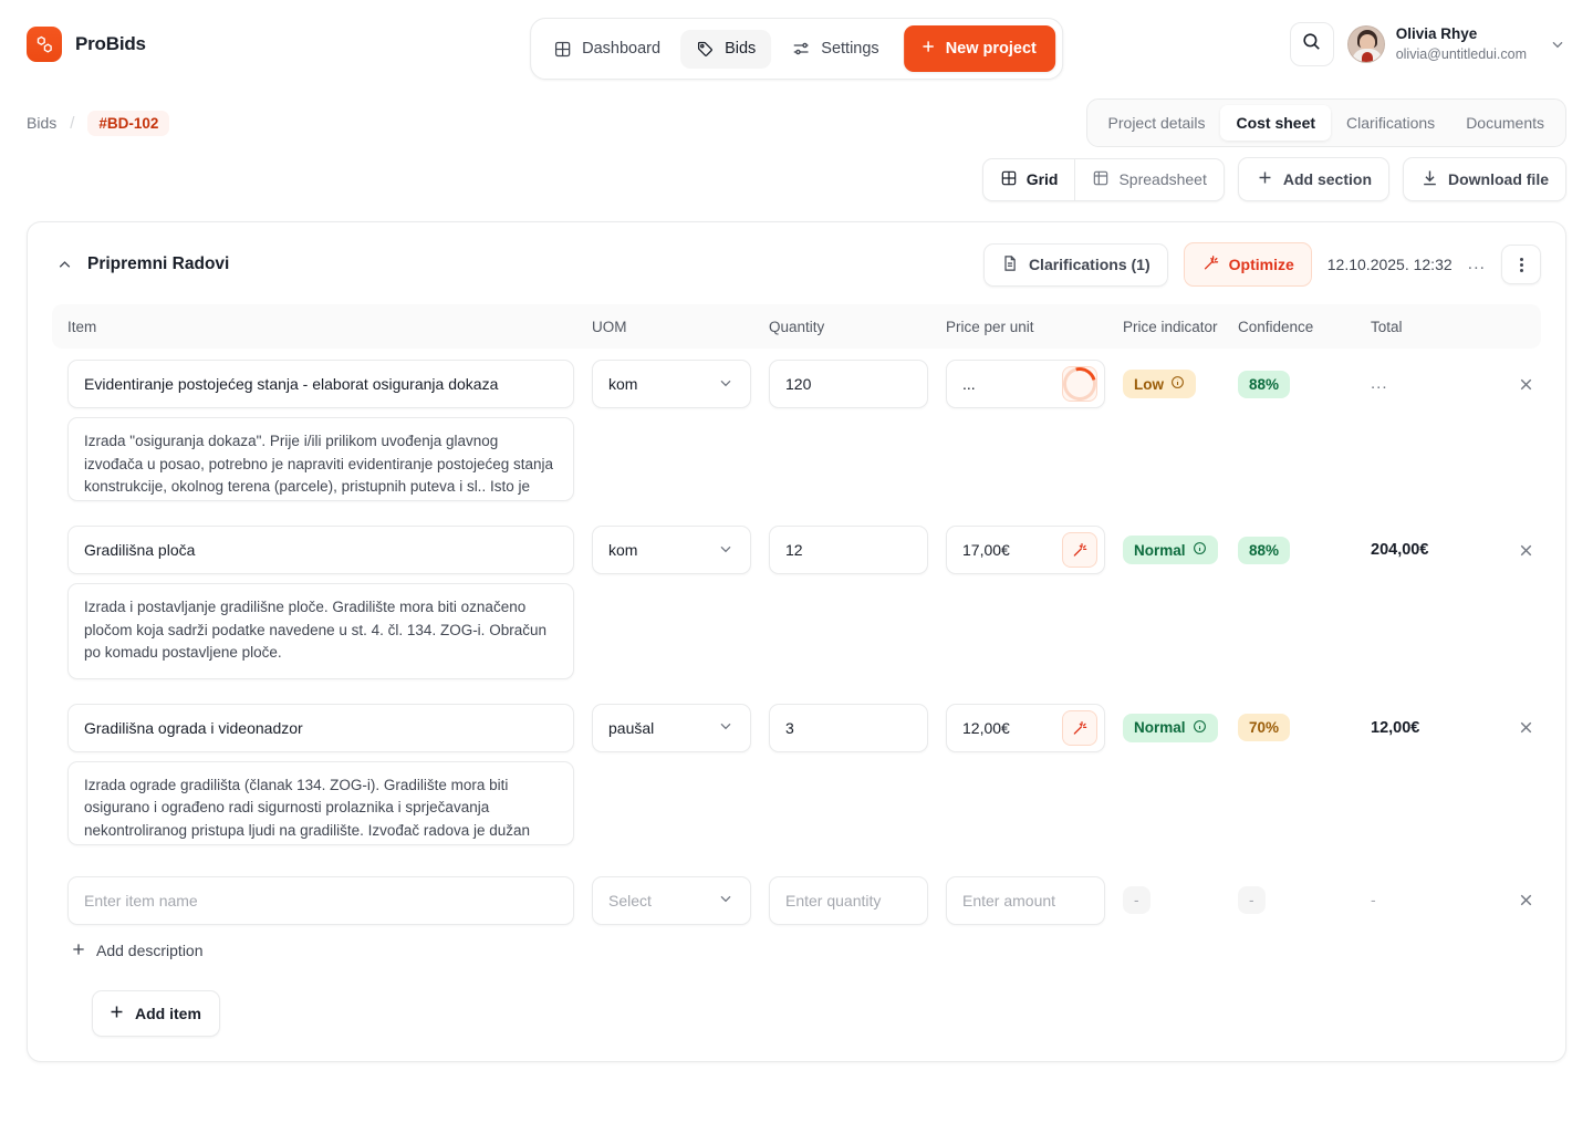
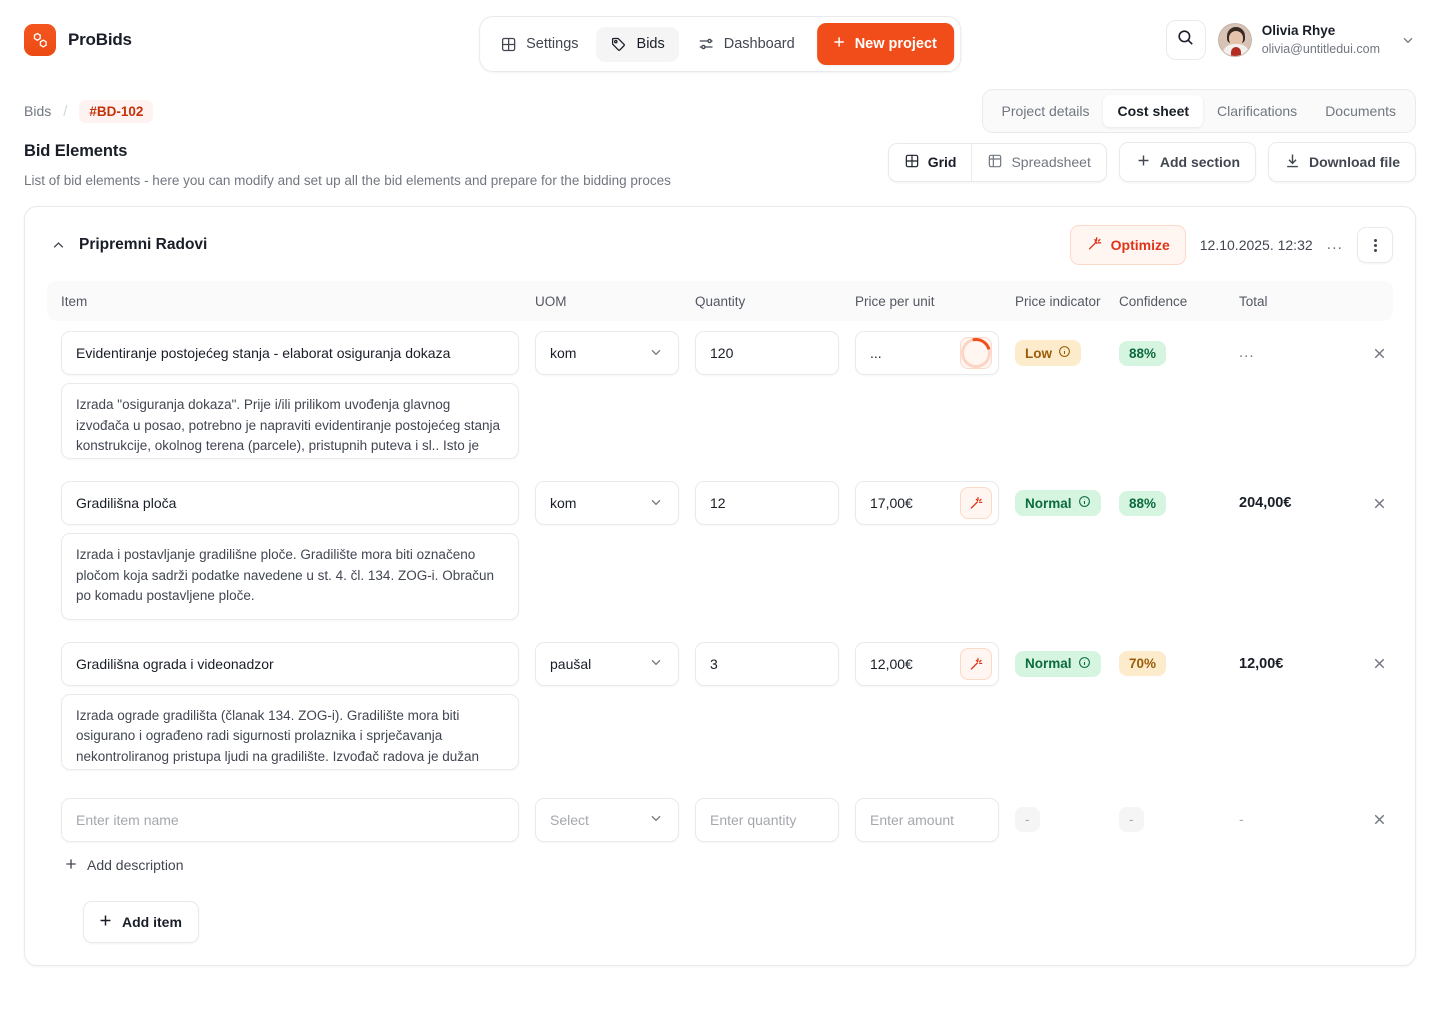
  ProBids
- Dashboard
+ Settings
  Bids
- Settings
+ Dashboard
  New project
  Olivia Rhye
  olivia@untitledui.com
  Bids
  /
  #BD-102
  Project details
  Cost sheet
  Clarifications
  Documents
+ Bid Elements
+ List of bid elements - here you can modify and set up all the bid elements and prepare for the bidding proces
  Grid
  Spreadsheet
  Add section
  Download file
  Pripremni Radovi
- Clarifications (1)
  Optimize
  12.10.2025. 12:32
  ...
  Item
  UOM
  Quantity
  Price per unit
  Price indicator
  Confidence
  Total
  Evidentiranje postojećeg stanja - elaborat osiguranja dokaza
  kom
  120
  ...
  Low
  88%
  ...
  Izrada "osiguranja dokaza". Prije i/ili prilikom uvođenja glavnog izvođača u posao, potrebno je napraviti evidentiranje postojećeg stanja konstrukcije, okolnog terena (parcele), pristupnih puteva i sl.. Isto je
  Gradilišna ploča
  kom
  12
  17,00€
  Normal
  88%
  204,00€
  Izrada i postavljanje gradilišne ploče. Gradilište mora biti označeno pločom koja sadrži podatke navedene u st. 4. čl. 134. ZOG-i. Obračun po komadu postavljene ploče.
  Gradilišna ograda i videonadzor
  paušal
  3
  12,00€
  Normal
  70%
  12,00€
  Izrada ograde gradilišta (članak 134. ZOG-i). Gradilište mora biti osigurano i ograđeno radi sigurnosti prolaznika i sprječavanja nekontroliranog pristupa ljudi na gradilište. Izvođač radova je dužan
  Enter item name
  Select
  Enter quantity
  Enter amount
  -
  -
  -
  Add description
  Add item
